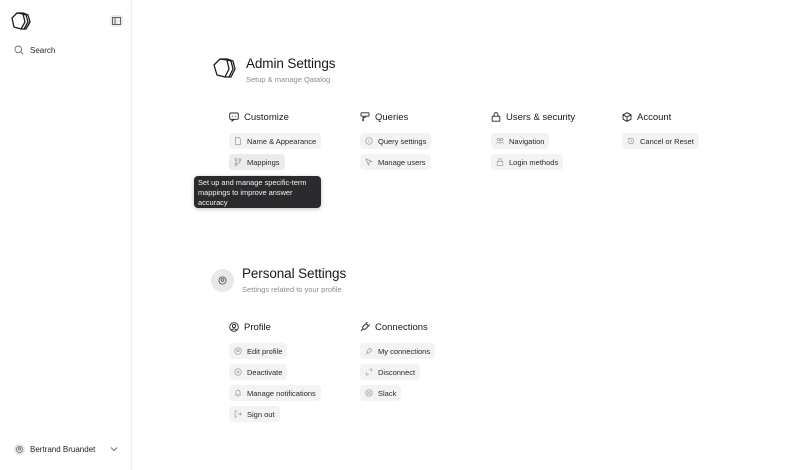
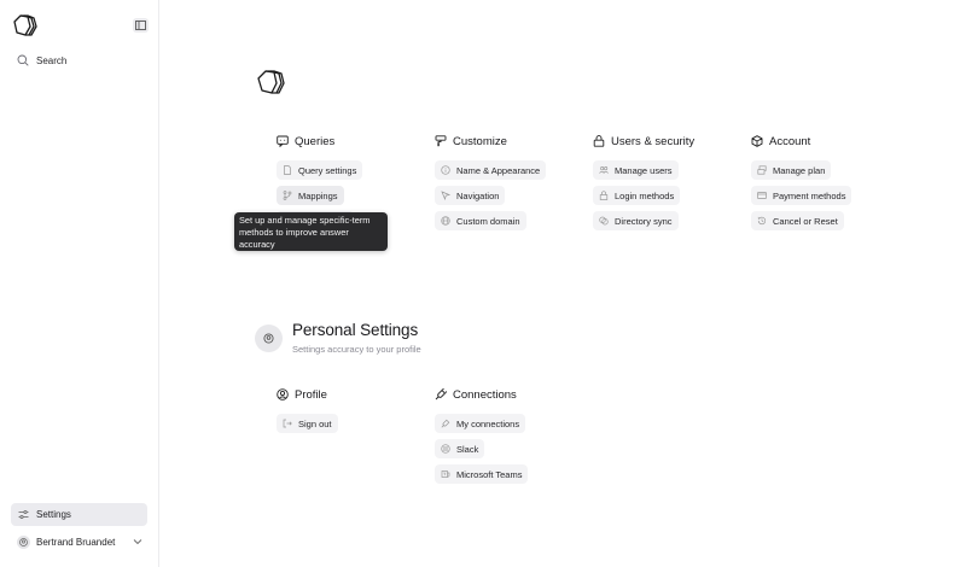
  Search
+ Settings
  Bertrand Bruandet
- Admin Settings
- Setup & manage Qatalog
- Customize
+ Queries
- Name & Appearance
+ Query settings
  Mappings
- Queries
+ Customize
- Query settings
+ Name & Appearance
- Manage users
+ Navigation
+ Custom domain
  Users & security
- Navigation
+ Manage users
  Login methods
+ Directory sync
  Account
+ Manage plan
+ Payment methods
  Cancel or Reset
  Personal Settings
- Settings related to your profile
+ Settings accuracy to your profile
  Profile
- Edit profile
- Deactivate
- Manage notifications
  Sign out
  Connections
  My connections
- Disconnect
  Slack
+ Microsoft Teams
- Set up and manage specific-term mappings to improve answer accuracy
+ Set up and manage specific-term methods to improve answer accuracy
